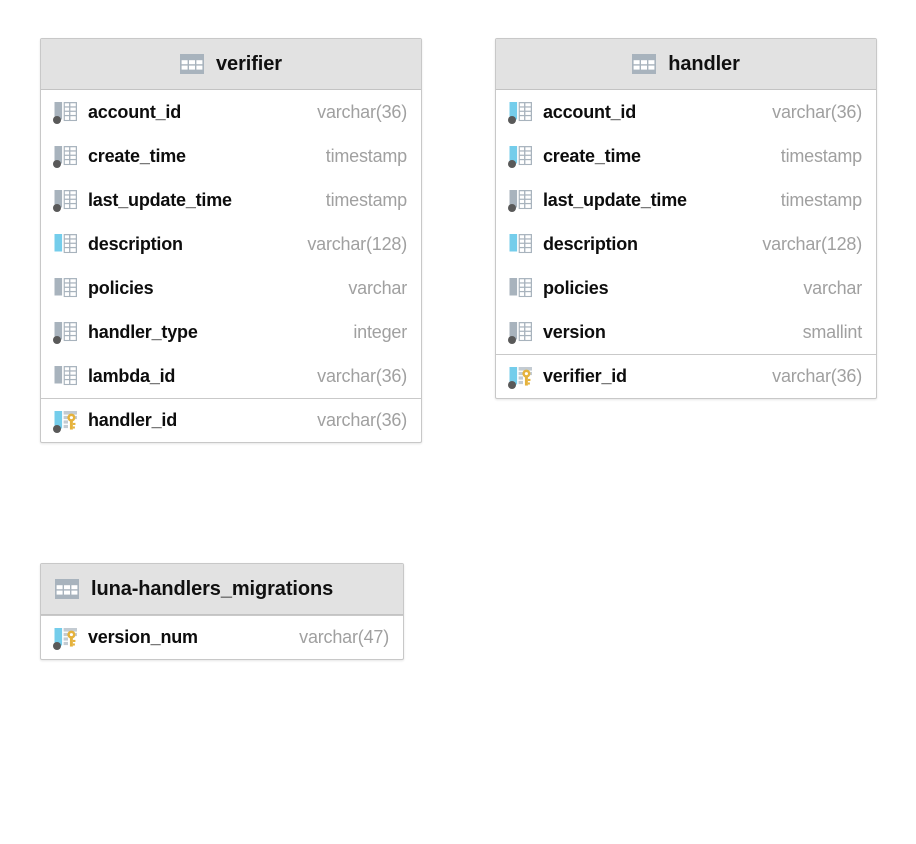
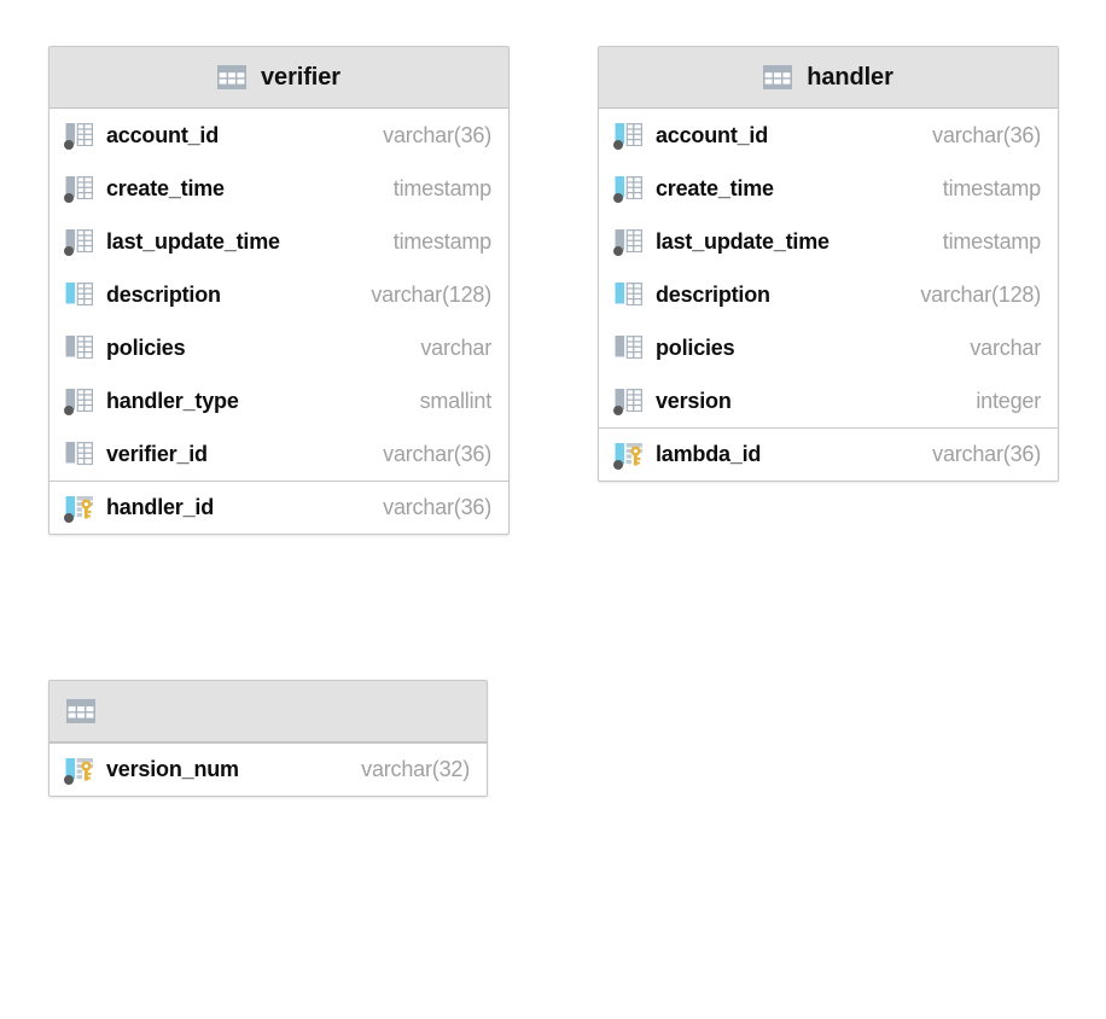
  verifier
  account_id
  varchar(36)
  create_time
  timestamp
  last_update_time
  timestamp
  description
  varchar(128)
  policies
  varchar
  handler_type
- integer
+ smallint
- lambda_id
+ verifier_id
  varchar(36)
  handler_id
  varchar(36)
  handler
  account_id
  varchar(36)
  create_time
  timestamp
  last_update_time
  timestamp
  description
  varchar(128)
  policies
  varchar
  version
- smallint
+ integer
- verifier_id
+ lambda_id
  varchar(36)
- luna-handlers_migrations
  version_num
- varchar(47)
+ varchar(32)
